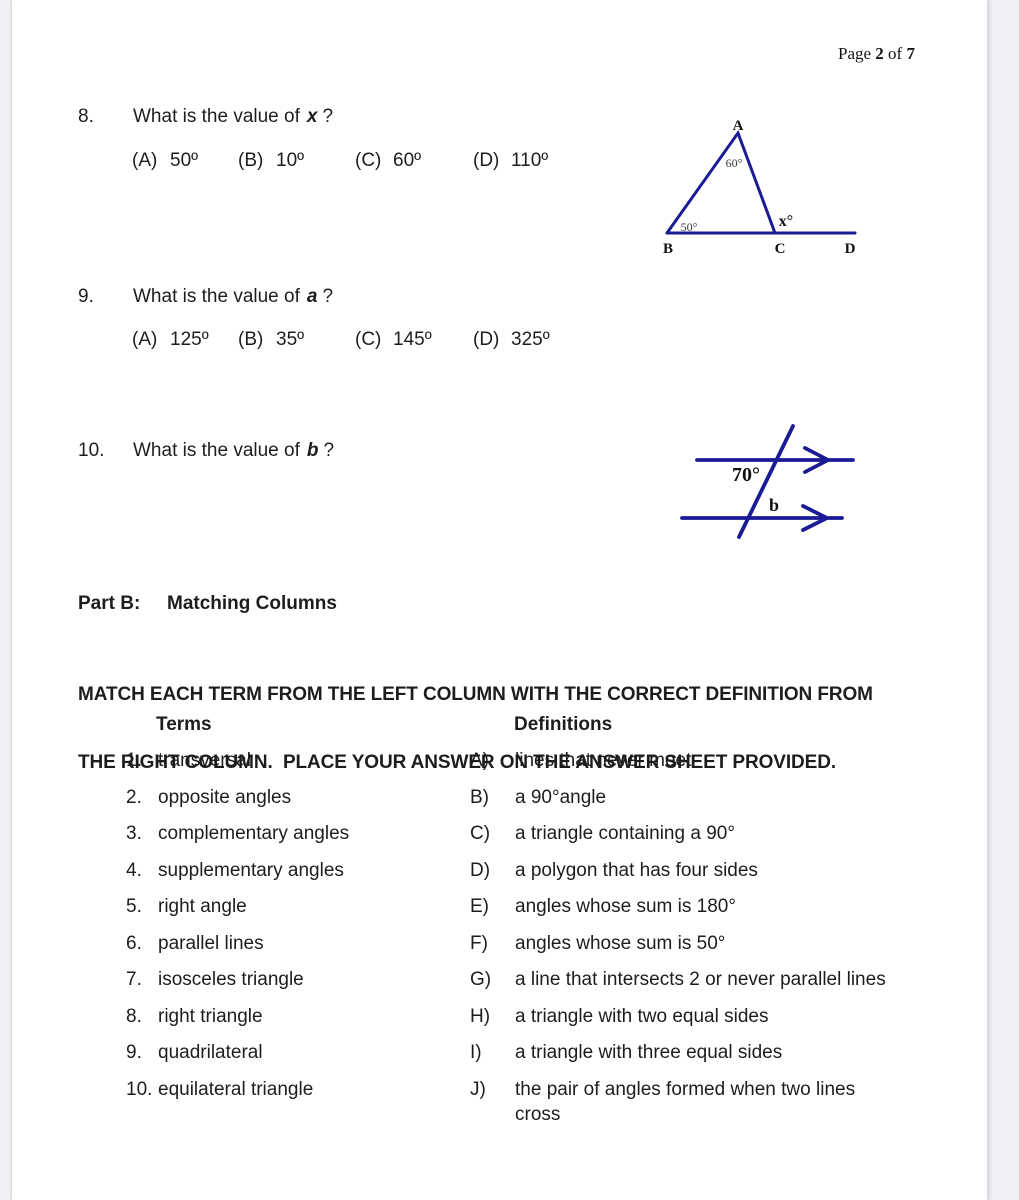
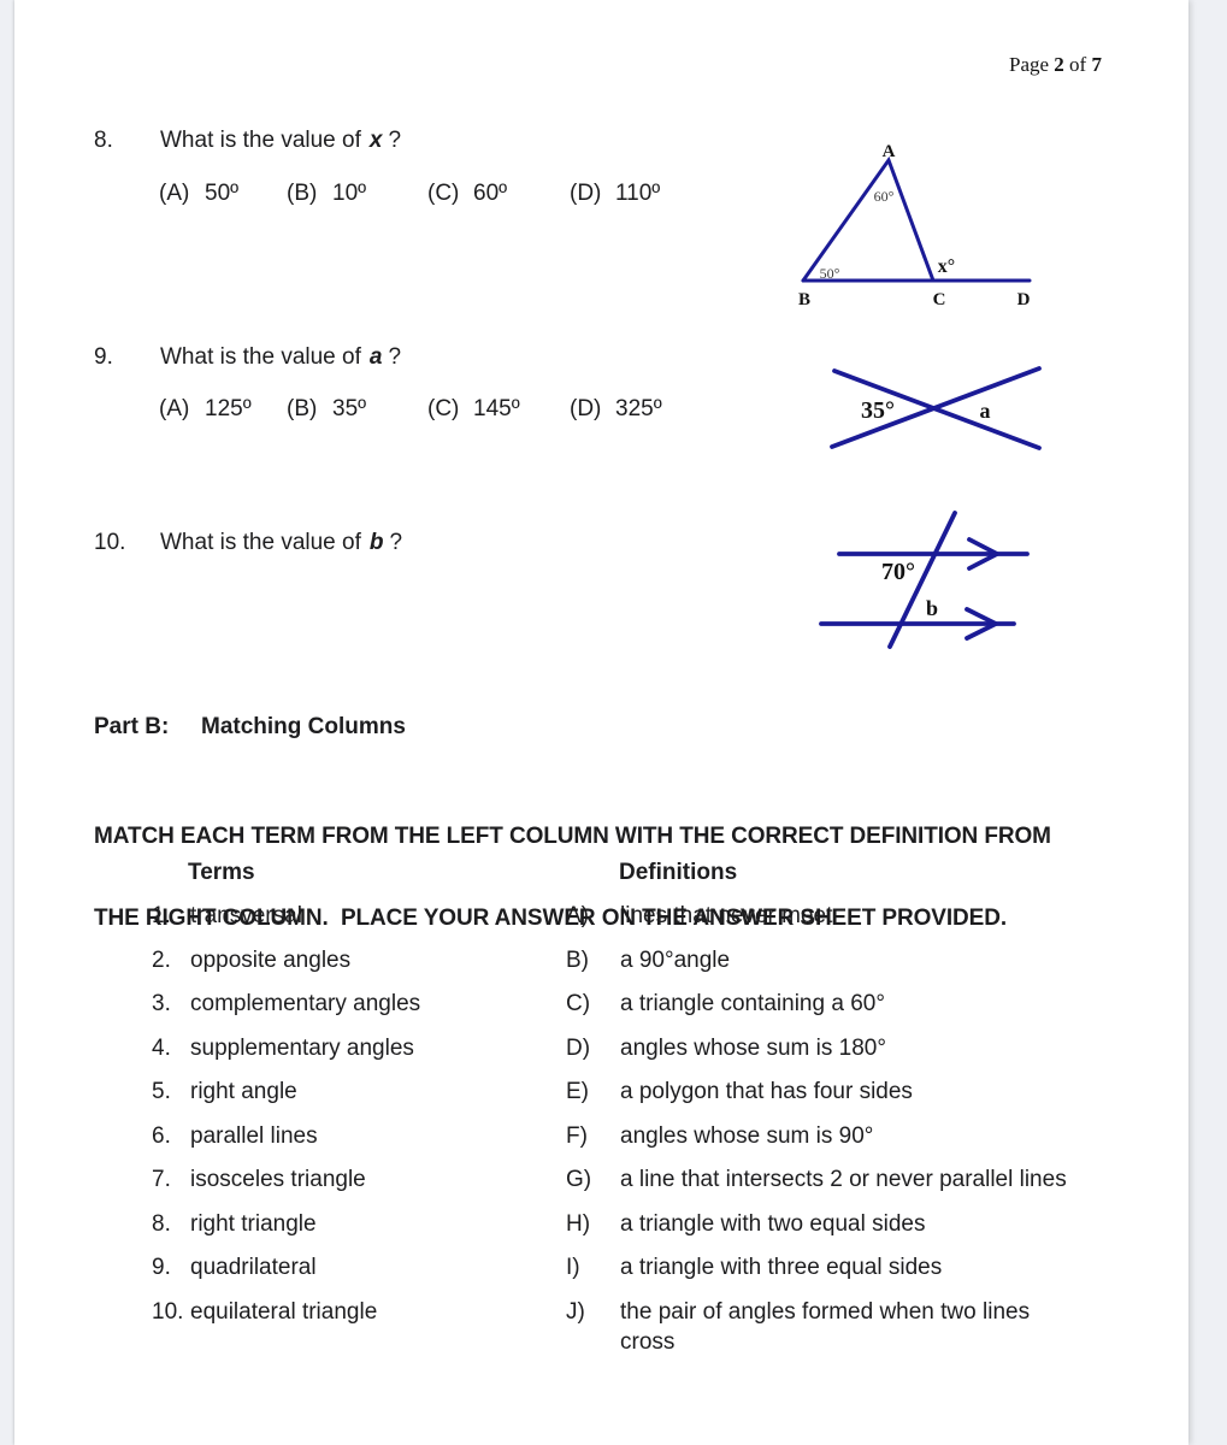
  Page 2 of 7
  8.
  What is the value of x ?
  (A) 50º
  (B) 10º
  (C) 60º
  (D) 110º
  A
  B
  C
  D
  60°
  50°
  x°
  9.
  What is the value of a ?
  (A) 125º
  (B) 35º
  (C) 145º
  (D) 325º
+ 35°
+ a
  10.
  What is the value of b ?
  70°
  b
  Part B: Matching Columns
  MATCH EACH TERM FROM THE LEFT COLUMN WITH THE CORRECT DEFINITION FROM
  THE RIGHT COLUMN. PLACE YOUR ANSWER ON THE ANSWER SHEET PROVIDED.
  Terms
  Definitions
  1.
  transversal
  2.
  opposite angles
  3.
  complementary angles
  4.
  supplementary angles
  5.
  right angle
  6.
  parallel lines
  7.
  isosceles triangle
  8.
  right triangle
  9.
  quadrilateral
  10.
  equilateral triangle
  A)
  lines that never meet
  B)
  a 90°angle
  C)
- a triangle containing a 90°
+ a triangle containing a 60°
  D)
- a polygon that has four sides
+ angles whose sum is 180°
  E)
- angles whose sum is 180°
+ a polygon that has four sides
  F)
- angles whose sum is 50°
+ angles whose sum is 90°
  G)
  a line that intersects 2 or never parallel lines
  H)
  a triangle with two equal sides
  I)
  a triangle with three equal sides
  J)
  the pair of angles formed when two lines
  cross
